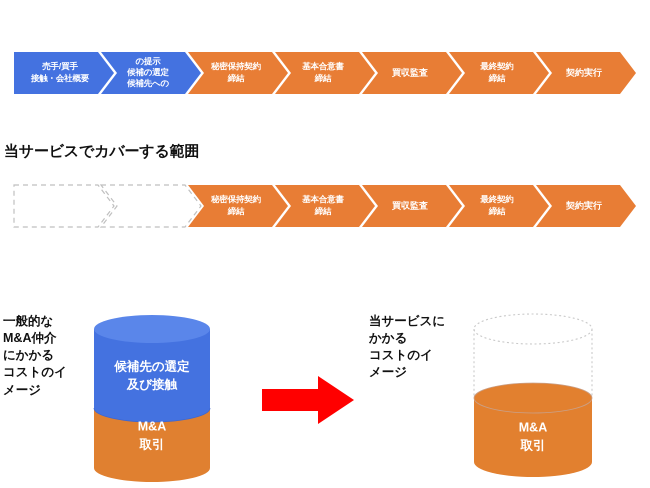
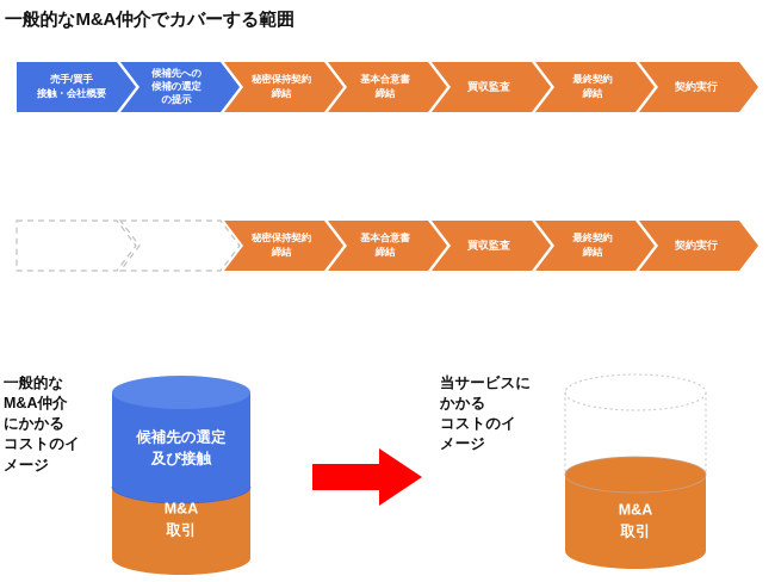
+ 一般的なM&A仲介でカバーする範囲
  売手/買手
  接触・会社概要
- の提示
+ 候補先への
  候補の選定
- 候補先への
+ の提示
  秘密保持契約
  締結
  基本合意書
  締結
  買収監査
  最終契約
  締結
  契約実行
- 当サービスでカバーする範囲
  秘密保持契約
  締結
  基本合意書
  締結
  買収監査
  最終契約
  締結
  契約実行
  一般的な
  M&A仲介
  にかかる
  コストのイ
  メージ
  候補先の選定
  及び接触
  M&A
  取引
  当サービスに
  かかる
  コストのイ
  メージ
  M&A
  取引
